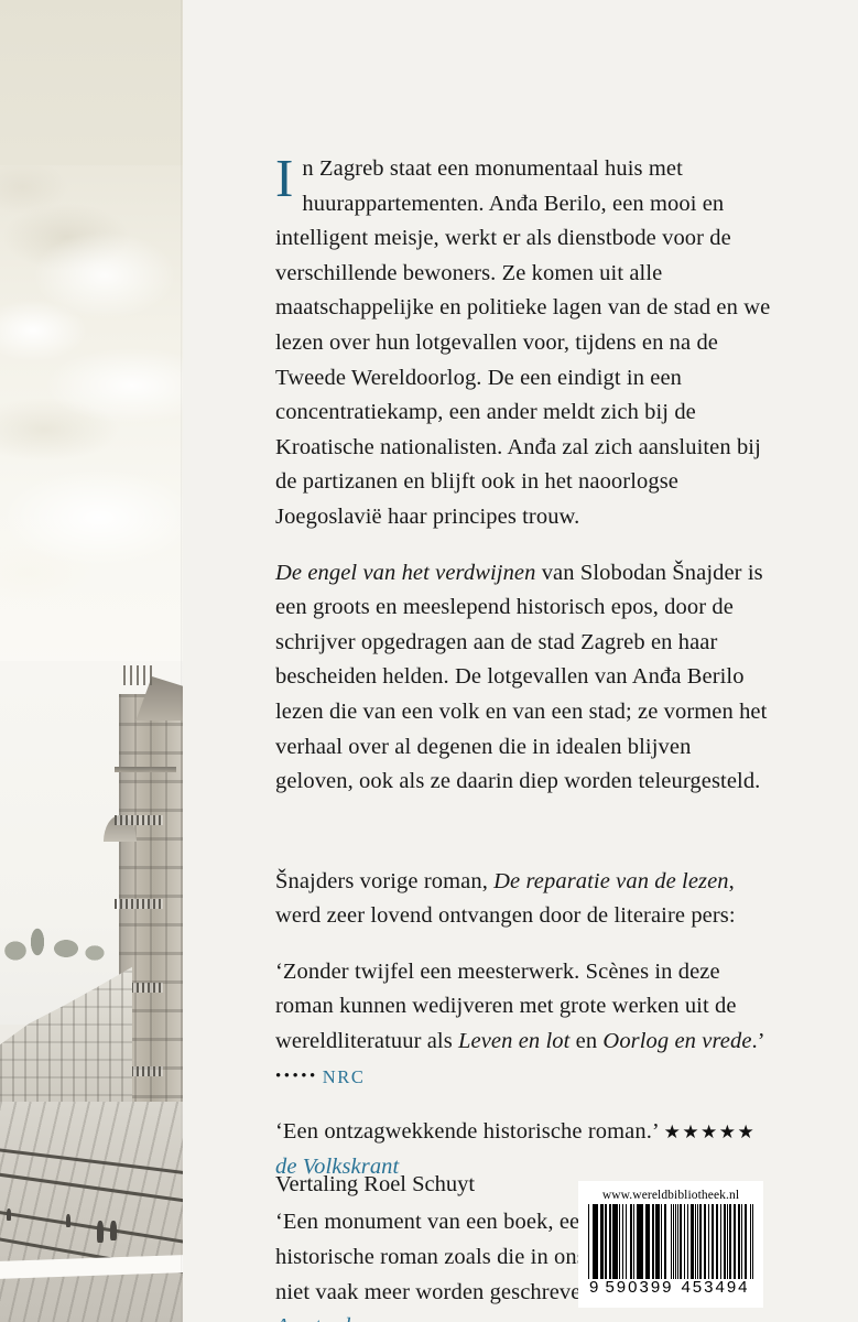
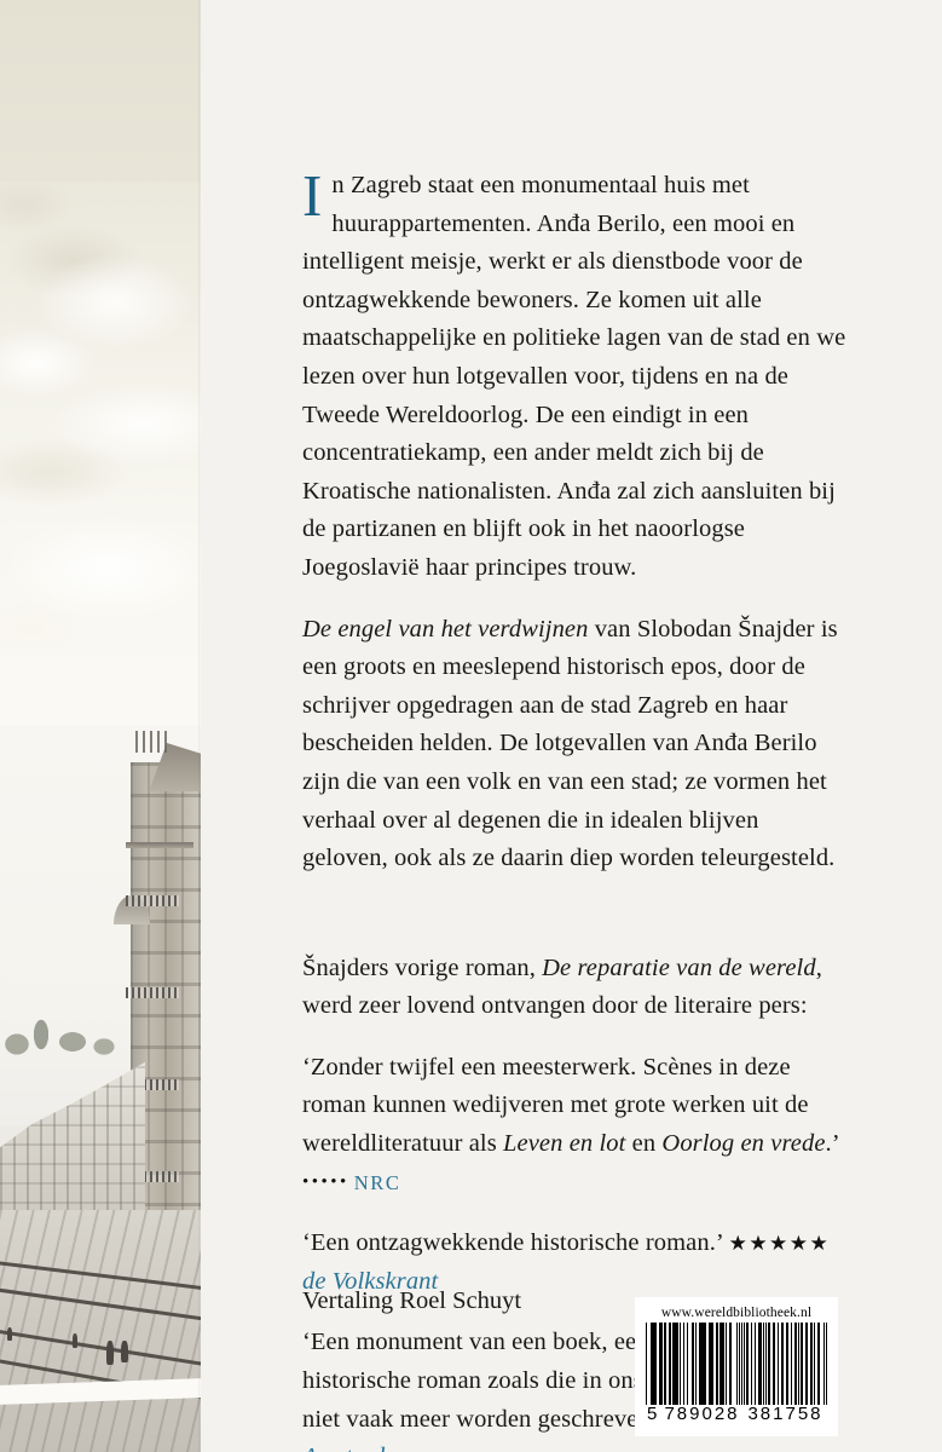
  I
- n Zagreb staat een monumentaal huis met huurappartementen. Anđa Berilo, een mooi en intelligent meisje, werkt er als dienstbode voor de verschillende bewoners. Ze komen uit alle maatschappelijke en politieke lagen van de stad en we lezen over hun lotgevallen voor, tijdens en na de Tweede Wereldoorlog. De een eindigt in een concentratiekamp, een ander meldt zich bij de Kroatische nationalisten. Anđa zal zich aansluiten bij de partizanen en blijft ook in het naoorlogse Joegoslavië haar principes trouw.
+ n Zagreb staat een monumentaal huis met huurappartementen. Anđa Berilo, een mooi en intelligent meisje, werkt er als dienstbode voor de ontzagwekkende bewoners. Ze komen uit alle maatschappelijke en politieke lagen van de stad en we lezen over hun lotgevallen voor, tijdens en na de Tweede Wereldoorlog. De een eindigt in een concentratiekamp, een ander meldt zich bij de Kroatische nationalisten. Anđa zal zich aansluiten bij de partizanen en blijft ook in het naoorlogse Joegoslavië haar principes trouw.
- De engel van het verdwijnen van Slobodan Šnajder is een groots en meeslepend historisch epos, door de schrijver opgedragen aan de stad Zagreb en haar bescheiden helden. De lotgevallen van Anđa Berilo lezen die van een volk en van een stad; ze vormen het verhaal over al degenen die in idealen blijven geloven, ook als ze daarin diep worden teleurgesteld.
+ De engel van het verdwijnen van Slobodan Šnajder is een groots en meeslepend historisch epos, door de schrijver opgedragen aan de stad Zagreb en haar bescheiden helden. De lotgevallen van Anđa Berilo zijn die van een volk en van een stad; ze vormen het verhaal over al degenen die in idealen blijven geloven, ook als ze daarin diep worden teleurgesteld.
- Šnajders vorige roman, De reparatie van de lezen, werd zeer lovend ontvangen door de literaire pers:
+ Šnajders vorige roman, De reparatie van de wereld, werd zeer lovend ontvangen door de literaire pers:
  ‘Zonder twijfel een meesterwerk. Scènes in deze roman kunnen wedijveren met grote werken uit de wereldliteratuur als Leven en lot en Oorlog en vrede.’ ••••• NRC
  ‘Een ontzagwekkende historische roman.’ ★★★★★
  de Volkskrant
  Vertaling Roel Schuyt
  www.wereldbibliotheek.nl
- 9
+ 5
- 590399
+ 789028
- 453494
+ 381758
